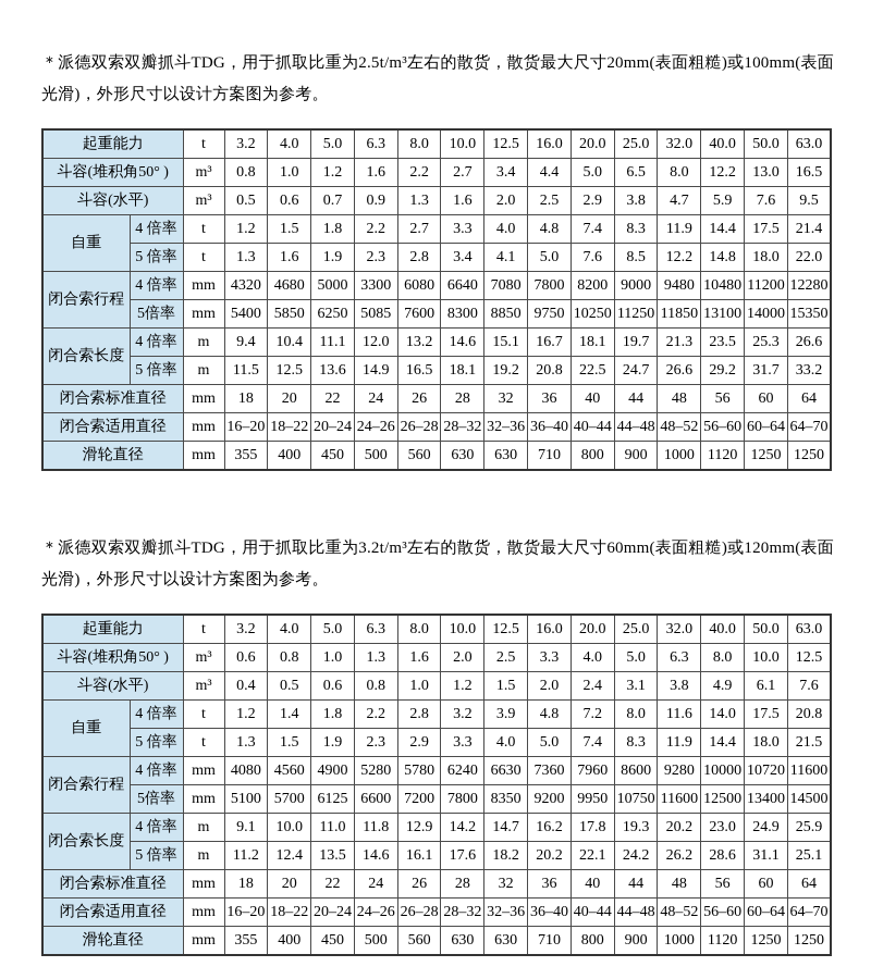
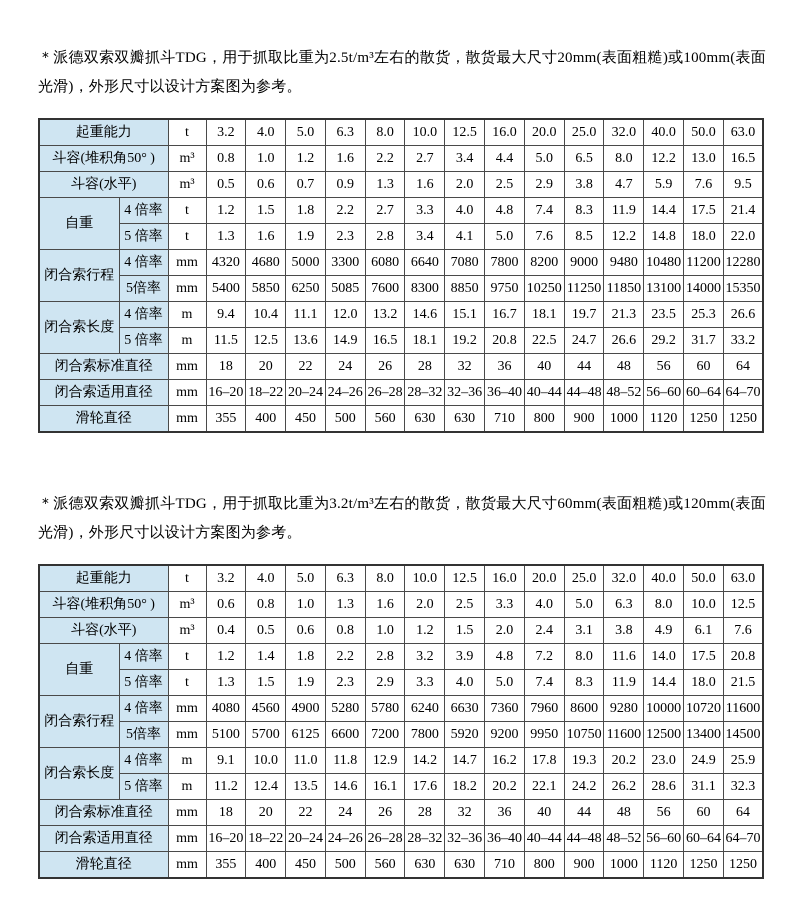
  ＊派德双索双瓣抓斗TDG，用于抓取比重为2.5t/m³左右的散货，散货最大尺寸20mm(表面粗糙)或100mm(表面光滑)，外形尺寸以设计方案图为参考。
  起重能力	t	3.2	4.0	5.0	6.3	8.0	10.0	12.5	16.0	20.0	25.0	32.0	40.0	50.0	63.0
  斗容(堆积角50° )	m³	0.8	1.0	1.2	1.6	2.2	2.7	3.4	4.4	5.0	6.5	8.0	12.2	13.0	16.5
  斗容(水平)	m³	0.5	0.6	0.7	0.9	1.3	1.6	2.0	2.5	2.9	3.8	4.7	5.9	7.6	9.5
  自重	4 倍率	t	1.2	1.5	1.8	2.2	2.7	3.3	4.0	4.8	7.4	8.3	11.9	14.4	17.5	21.4
  5 倍率	t	1.3	1.6	1.9	2.3	2.8	3.4	4.1	5.0	7.6	8.5	12.2	14.8	18.0	22.0
  闭合索行程	4 倍率	mm	4320	4680	5000	3300	6080	6640	7080	7800	8200	9000	9480	10480	11200	12280
  5倍率	mm	5400	5850	6250	5085	7600	8300	8850	9750	10250	11250	11850	13100	14000	15350
  闭合索长度	4 倍率	m	9.4	10.4	11.1	12.0	13.2	14.6	15.1	16.7	18.1	19.7	21.3	23.5	25.3	26.6
  5 倍率	m	11.5	12.5	13.6	14.9	16.5	18.1	19.2	20.8	22.5	24.7	26.6	29.2	31.7	33.2
  闭合索标准直径	mm	18	20	22	24	26	28	32	36	40	44	48	56	60	64
  闭合索适用直径	mm	16–20	18–22	20–24	24–26	26–28	28–32	32–36	36–40	40–44	44–48	48–52	56–60	60–64	64–70
  滑轮直径	mm	355	400	450	500	560	630	630	710	800	900	1000	1120	1250	1250
  ＊派德双索双瓣抓斗TDG，用于抓取比重为3.2t/m³左右的散货，散货最大尺寸60mm(表面粗糙)或120mm(表面光滑)，外形尺寸以设计方案图为参考。
  起重能力	t	3.2	4.0	5.0	6.3	8.0	10.0	12.5	16.0	20.0	25.0	32.0	40.0	50.0	63.0
  斗容(堆积角50° )	m³	0.6	0.8	1.0	1.3	1.6	2.0	2.5	3.3	4.0	5.0	6.3	8.0	10.0	12.5
  斗容(水平)	m³	0.4	0.5	0.6	0.8	1.0	1.2	1.5	2.0	2.4	3.1	3.8	4.9	6.1	7.6
  自重	4 倍率	t	1.2	1.4	1.8	2.2	2.8	3.2	3.9	4.8	7.2	8.0	11.6	14.0	17.5	20.8
  5 倍率	t	1.3	1.5	1.9	2.3	2.9	3.3	4.0	5.0	7.4	8.3	11.9	14.4	18.0	21.5
  闭合索行程	4 倍率	mm	4080	4560	4900	5280	5780	6240	6630	7360	7960	8600	9280	10000	10720	11600
- 5倍率	mm	5100	5700	6125	6600	7200	7800	8350	9200	9950	10750	11600	12500	13400	14500
+ 5倍率	mm	5100	5700	6125	6600	7200	7800	5920	9200	9950	10750	11600	12500	13400	14500
  闭合索长度	4 倍率	m	9.1	10.0	11.0	11.8	12.9	14.2	14.7	16.2	17.8	19.3	20.2	23.0	24.9	25.9
- 5 倍率	m	11.2	12.4	13.5	14.6	16.1	17.6	18.2	20.2	22.1	24.2	26.2	28.6	31.1	25.1
+ 5 倍率	m	11.2	12.4	13.5	14.6	16.1	17.6	18.2	20.2	22.1	24.2	26.2	28.6	31.1	32.3
  闭合索标准直径	mm	18	20	22	24	26	28	32	36	40	44	48	56	60	64
  闭合索适用直径	mm	16–20	18–22	20–24	24–26	26–28	28–32	32–36	36–40	40–44	44–48	48–52	56–60	60–64	64–70
  滑轮直径	mm	355	400	450	500	560	630	630	710	800	900	1000	1120	1250	1250
